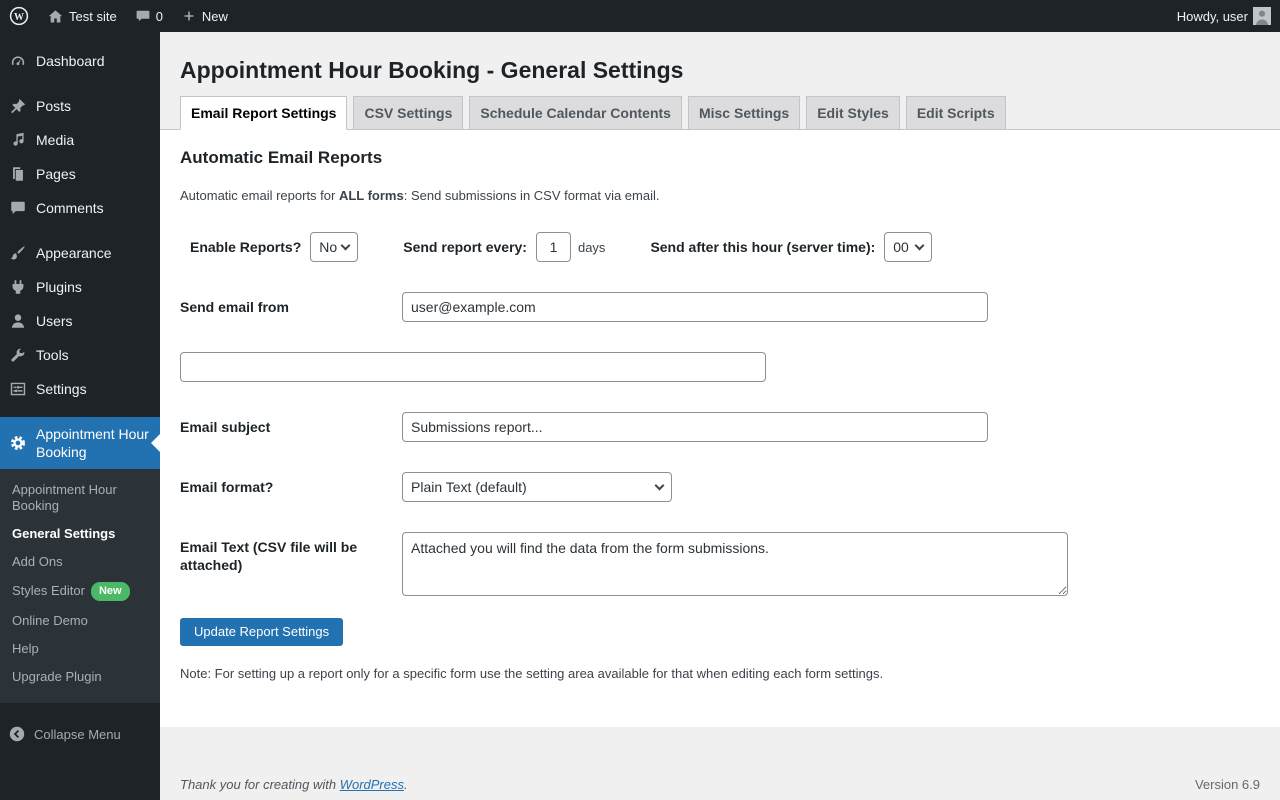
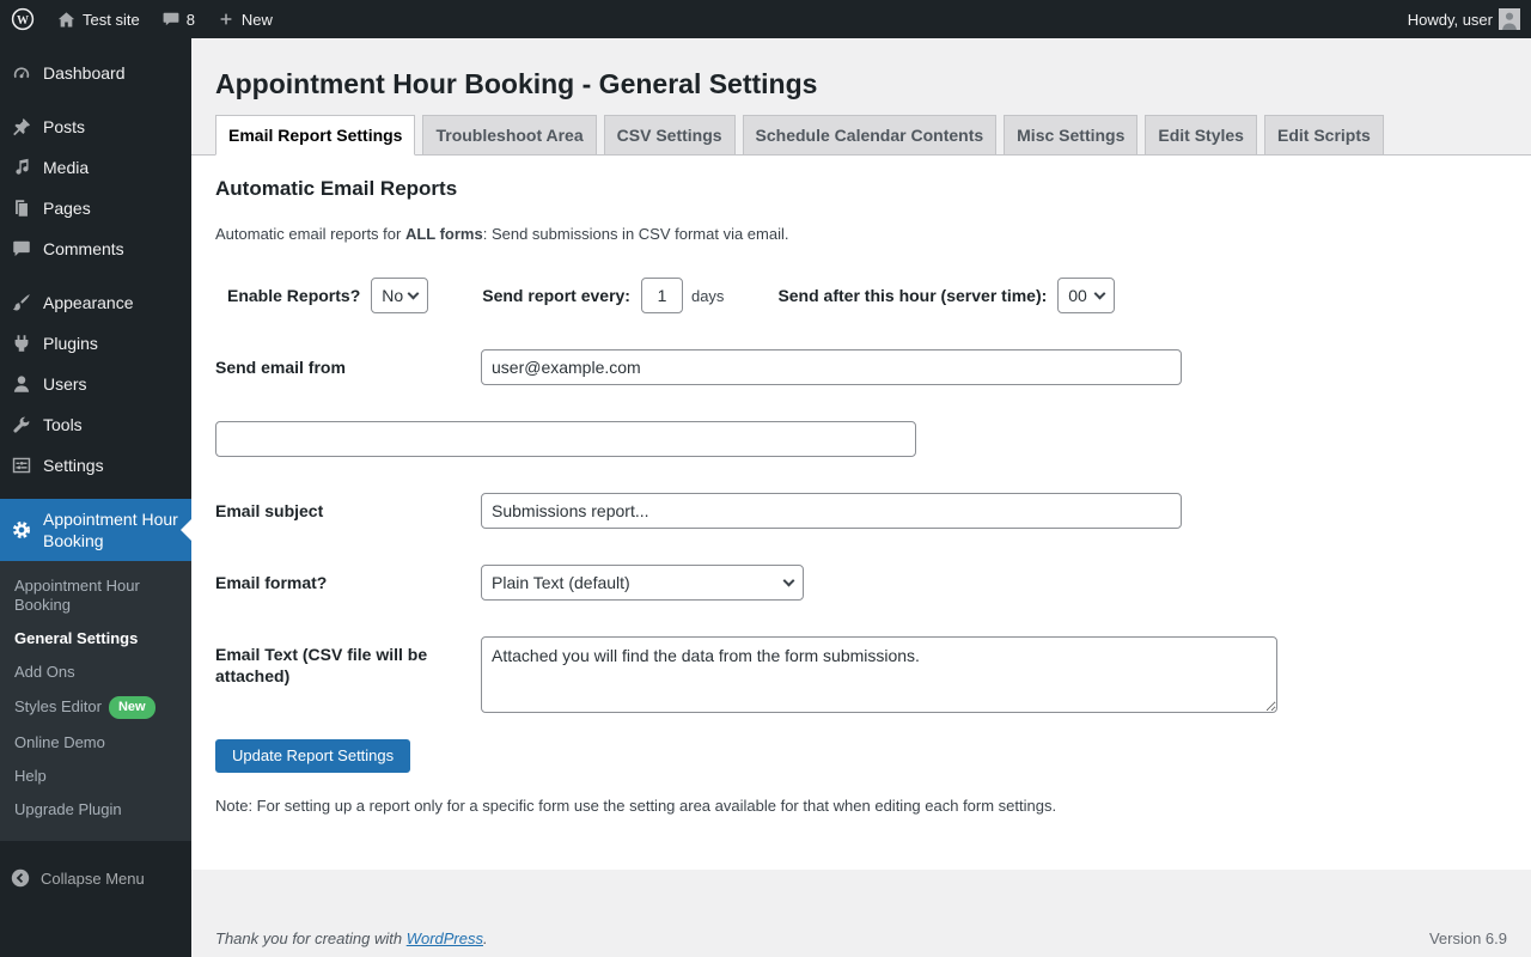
  W
  Test site
- 0
+ 8
  New
  Howdy, user
  Dashboard
  Posts
  Media
  Pages
  Comments
  Appearance
  Plugins
  Users
  Tools
  Settings
  Appointment Hour Booking
  Appointment Hour Booking
  General Settings
  Add Ons
  Styles Editor New
  Online Demo
  Help
  Upgrade Plugin
  Collapse Menu
  Appointment Hour Booking - General Settings
  Email Report Settings
+ Troubleshoot Area
  CSV Settings
  Schedule Calendar Contents
  Misc Settings
  Edit Styles
  Edit Scripts
  Automatic Email Reports
  Automatic email reports for ALL forms: Send submissions in CSV format via email.
  Enable Reports?
  No
  Send report every:
  1
  days
  Send after this hour (server time):
  00
  Send email from
  user@example.com
  Email subject
  Submissions report...
  Email format?
  Plain Text (default)
  Email Text (CSV file will be attached)
  Attached you will find the data from the form submissions.
  Update Report Settings
  Note: For setting up a report only for a specific form use the setting area available for that when editing each form settings.
  Thank you for creating with WordPress.
  Version 6.9
